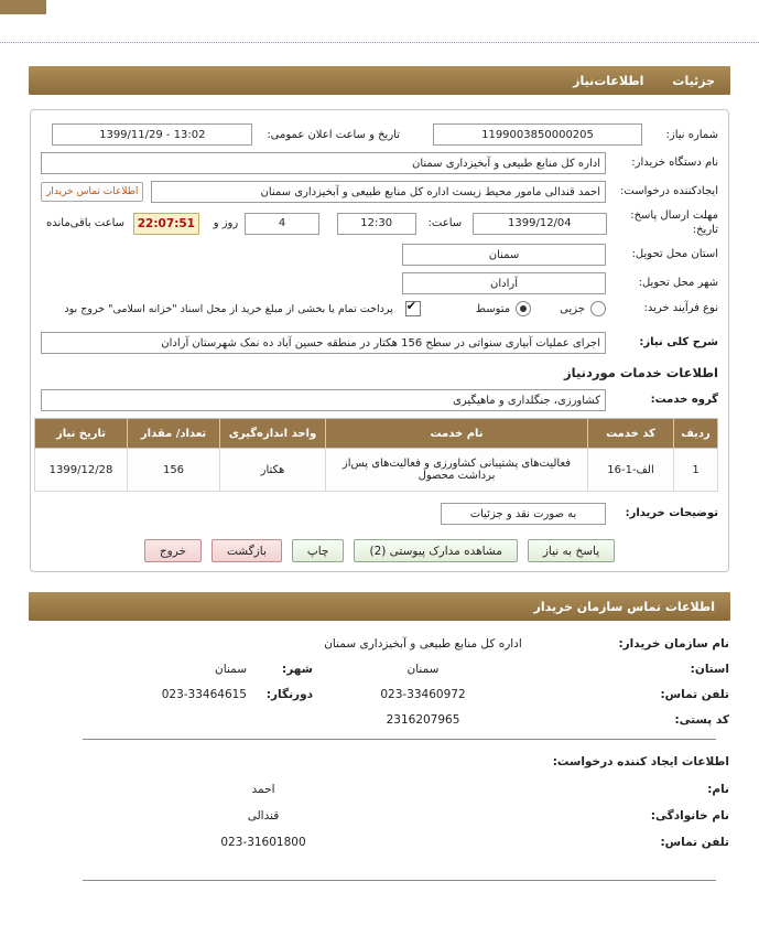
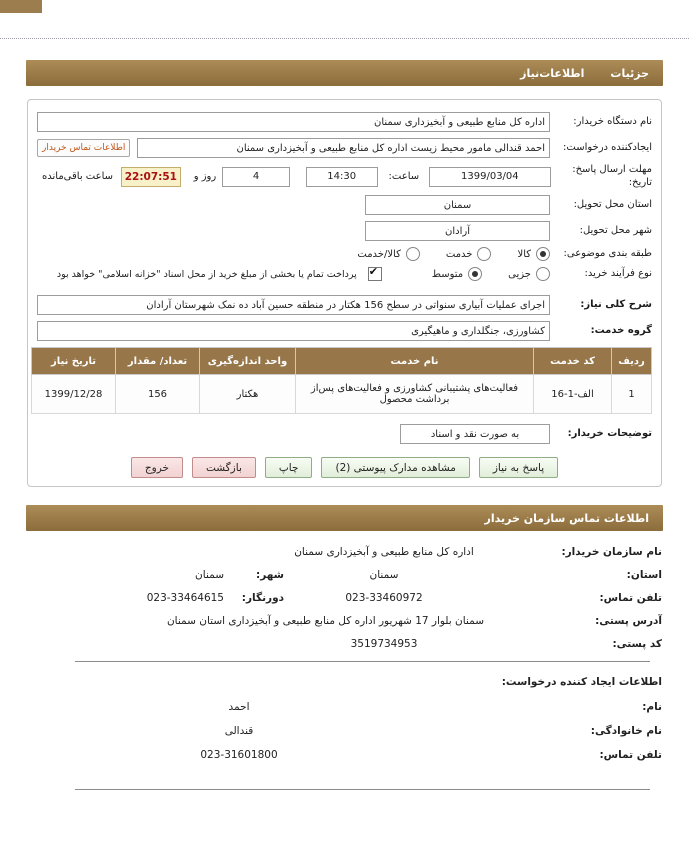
  جزئیات
  اطلاعات‌نیاز
- شماره نیاز:
- 1199003850000205
- تاریخ و ساعت اعلان عمومی:
- 1399/11/29 - 13:02
  نام دستگاه خریدار:
  اداره کل منابع طبیعی و آبخیزداری سمنان
  ایجادکننده درخواست:
  احمد قندالی مامور محیط زیست اداره کل منابع طبیعی و آبخیزداری سمنان
  اطلاعات تماس خریدار
  مهلت ارسال پاسخ: تاریخ:
- 1399/12/04
+ 1399/03/04
  ساعت:
- 12:30
+ 14:30
  4
  روز و
  22:07:51
  ساعت باقی‌مانده
  استان محل تحویل:
  سمنان
  شهر محل تحویل:
  آرادان
+ طبقه بندی موضوعی:
+ کالا
+ خدمت
+ کالا/خدمت
  نوع فرآیند خرید:
  جزیی
  متوسط
- پرداخت تمام یا بخشی از مبلغ خرید از محل اسناد "خزانه اسلامی" خروج بود
+ پرداخت تمام یا بخشی از مبلغ خرید از محل اسناد "خزانه اسلامی" خواهد بود
  شرح کلی نیاز:
  اجرای عملیات آبیاری سنواتی در سطح 156 هکتار در منطقه حسین آباد ده نمک شهرستان آرادان
- اطلاعات خدمات موردنیاز
  گروه خدمت:
  کشاورزی، جنگلداری و ماهیگیری
  ردیف	کد خدمت	نام خدمت	واحد اندازه‌گیری	تعداد/ مقدار	تاریخ نیاز
  1	الف-1-16	فعالیت‌های پشتیبانی کشاورزی و فعالیت‌های پس‌از برداشت محصول	هکتار	156	1399/12/28
  توضیحات خریدار:
- به صورت نقد و جزئیات
+ به صورت نقد و اسناد
  پاسخ به نیاز
  مشاهده مدارک پیوستی (2)
  چاپ
  بازگشت
  خروج
  اطلاعات تماس سازمان خریدار
  نام سازمان خریدار:
  اداره کل منابع طبیعی و آبخیزداری سمنان
  استان:
  سمنان
  شهر:
  سمنان
  تلفن تماس:
  023-33460972
  دورنگار:
  023-33464615
+ آدرس پستی:
+ سمنان بلوار 17 شهریور اداره کل منابع طبیعی و آبخیزداری استان سمنان
  کد پستی:
- 2316207965
+ 3519734953
  اطلاعات ایجاد کننده درخواست:
  نام:
  احمد
  نام خانوادگی:
  قندالی
  تلفن تماس:
  023-31601800
